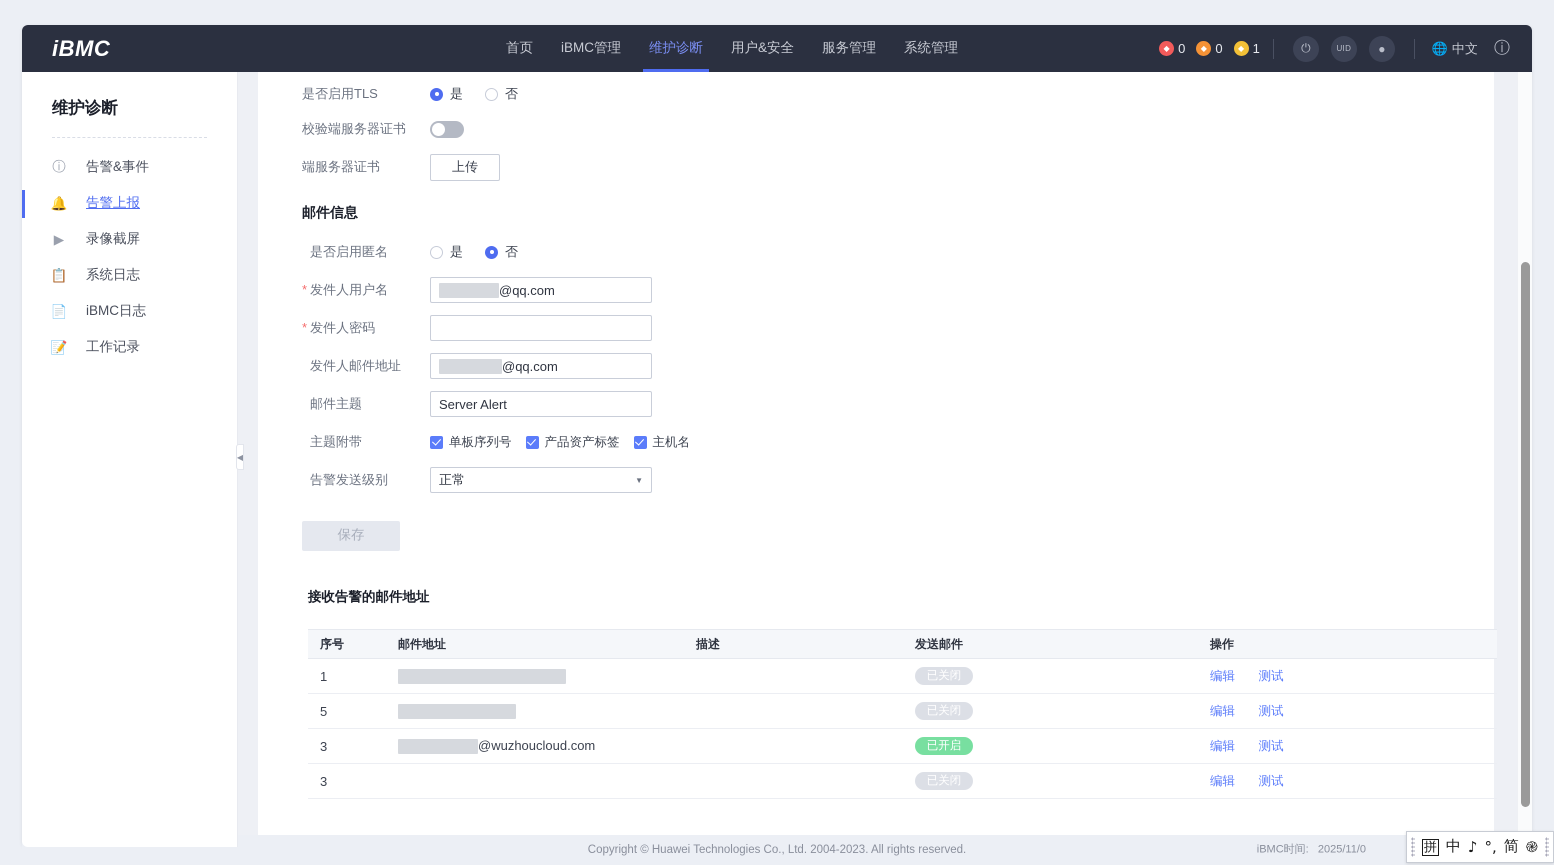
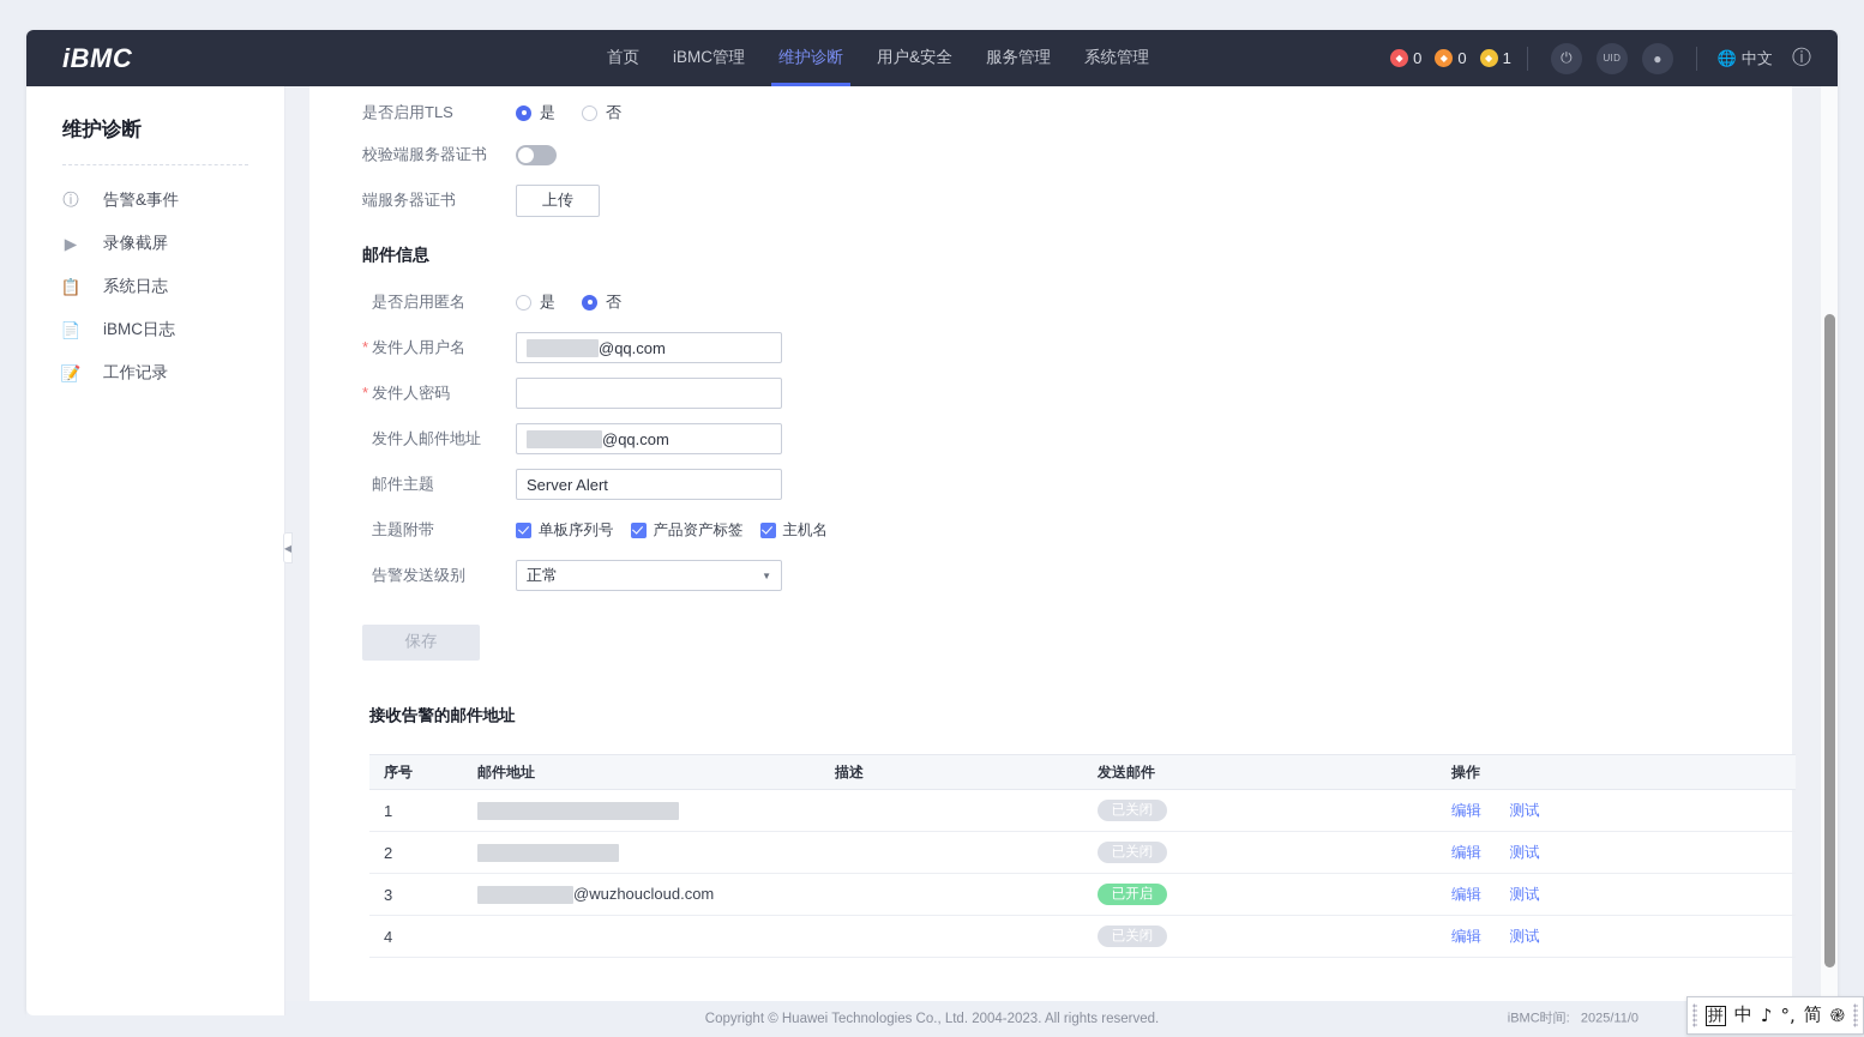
  iBMC
  首页
  iBMC管理
  维护诊断
  用户&安全
  服务管理
  系统管理
  0
  0
  1
  ⏻
  UID
  ●
  🌐
  中文
  ⓘ
  维护诊断
  ⓘ
  告警&事件
- 🔔
- 告警上报
  ▶
  录像截屏
  📋
  系统日志
  📄
  iBMC日志
  📝
  工作记录
  ◀
  是否启用TLS
  是
  否
  校验端服务器证书
  端服务器证书
  上传
  邮件信息
  是否启用匿名
  是
  否
  * 发件人用户名
  @qq.com
  * 发件人密码
  发件人邮件地址
  @qq.com
  邮件主题
  Server Alert
  主题附带
  单板序列号
  产品资产标签
  主机名
  告警发送级别
  正常
  ▼
  保存
  接收告警的邮件地址
  序号	邮件地址	描述	发送邮件	操作
  1			已关闭	编辑 测试
- 5			已关闭	编辑 测试
+ 2			已关闭	编辑 测试
  3	@wuzhoucloud.com		已开启	编辑 测试
- 3			已关闭	编辑 测试
+ 4			已关闭	编辑 测试
  Copyright © Huawei Technologies Co., Ltd. 2004-2023. All rights reserved.
  iBMC时间: 2025/11/0
  拼
  中
  ♪
  °,
  简
  ֎
